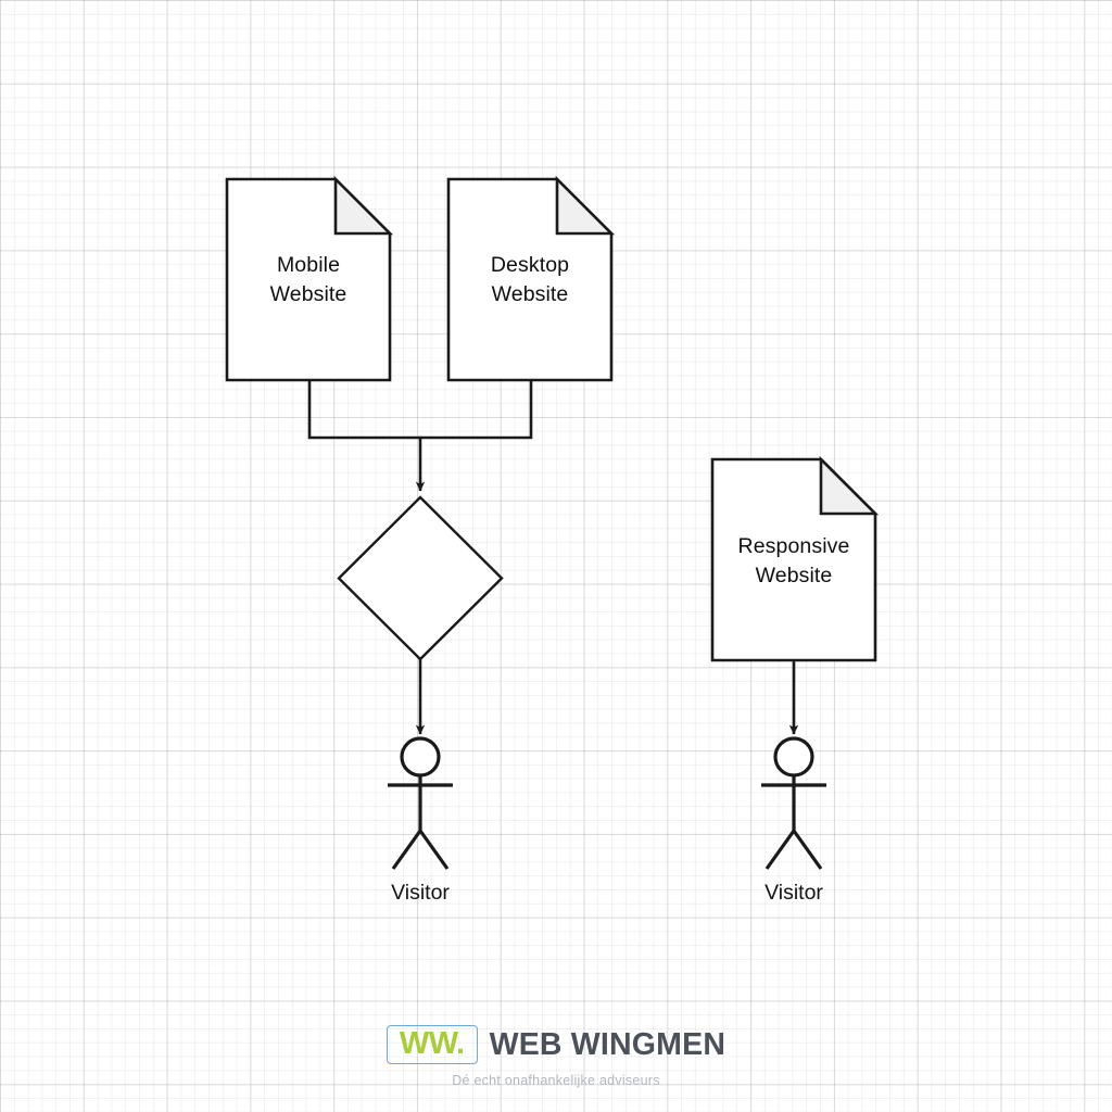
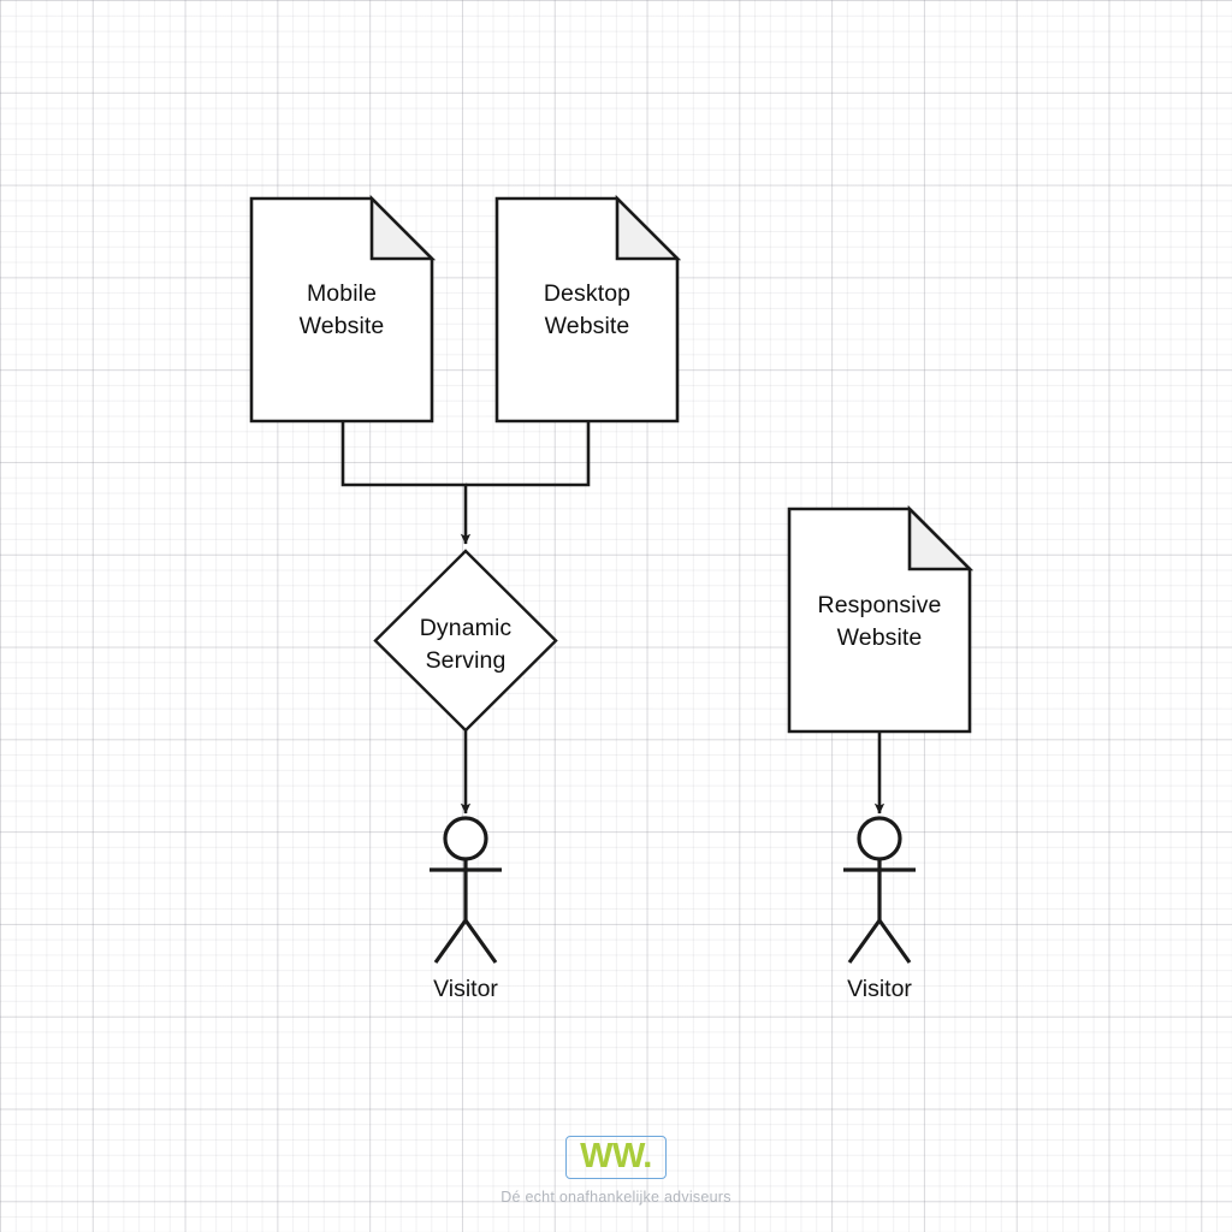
  Mobile
  Website
  Desktop
  Website
+ Dynamic
+ Serving
  Responsive
  Website
  Visitor
  Visitor
  WW.
- WEB WINGMEN
  Dé echt onafhankelijke adviseurs
